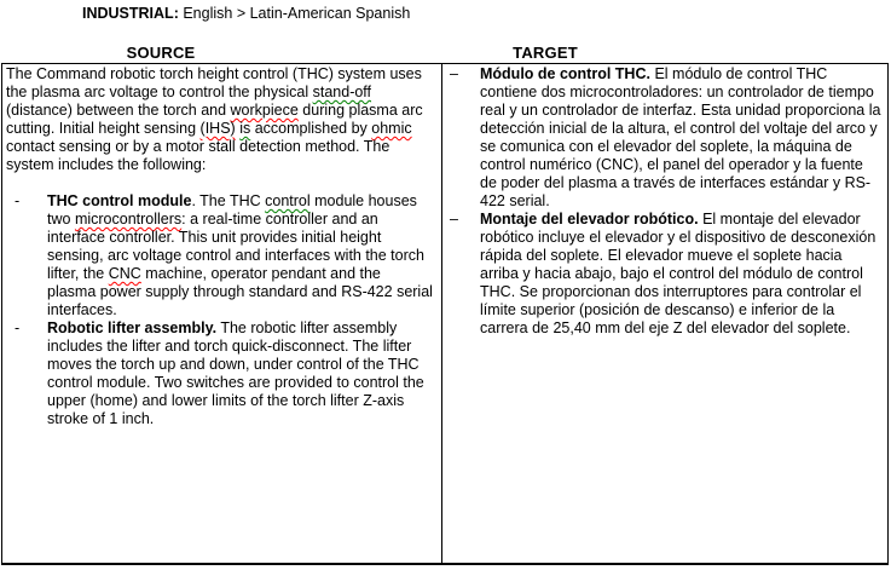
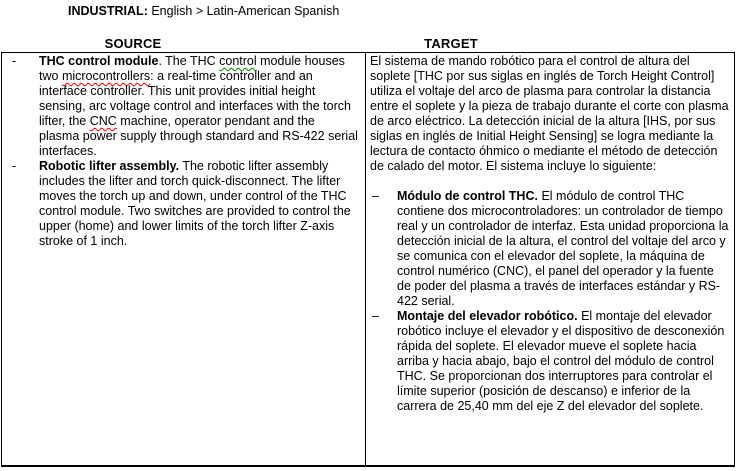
  INDUSTRIAL: English > Latin-American Spanish
  SOURCE
  TARGET
- The Command robotic torch height control (THC) system uses the plasma arc voltage to control the physical stand-off (distance) between the torch and workpiece during plasma arc cutting. Initial height sensing (IHS) is accomplished by ohmic contact sensing or by a motor stall detection method. The system includes the following:
  -
  THC control module. The THC control module houses two microcontrollers: a real-time controller and an interface controller. This unit provides initial height sensing, arc voltage control and interfaces with the torch lifter, the CNC machine, operator pendant and the plasma power supply through standard and RS-422 serial interfaces.
  -
  Robotic lifter assembly. The robotic lifter assembly includes the lifter and torch quick-disconnect. The lifter moves the torch up and down, under control of the THC control module. Two switches are provided to control the upper (home) and lower limits of the torch lifter Z-axis stroke of 1 inch.
+ El sistema de mando robótico para el control de altura del soplete [THC por sus siglas en inglés de Torch Height Control] utiliza el voltaje del arco de plasma para controlar la distancia entre el soplete y la pieza de trabajo durante el corte con plasma de arco eléctrico. La detección inicial de la altura [IHS, por sus siglas en inglés de Initial Height Sensing] se logra mediante la lectura de contacto óhmico o mediante el método de detección de calado del motor. El sistema incluye lo siguiente:
  –
  Módulo de control THC. El módulo de control THC contiene dos microcontroladores: un controlador de tiempo real y un controlador de interfaz. Esta unidad proporciona la detección inicial de la altura, el control del voltaje del arco y se comunica con el elevador del soplete, la máquina de control numérico (CNC), el panel del operador y la fuente de poder del plasma a través de interfaces estándar y RS-422 serial.
  –
  Montaje del elevador robótico. El montaje del elevador robótico incluye el elevador y el dispositivo de desconexión rápida del soplete. El elevador mueve el soplete hacia arriba y hacia abajo, bajo el control del módulo de control THC. Se proporcionan dos interruptores para controlar el límite superior (posición de descanso) e inferior de la carrera de 25,40 mm del eje Z del elevador del soplete.
